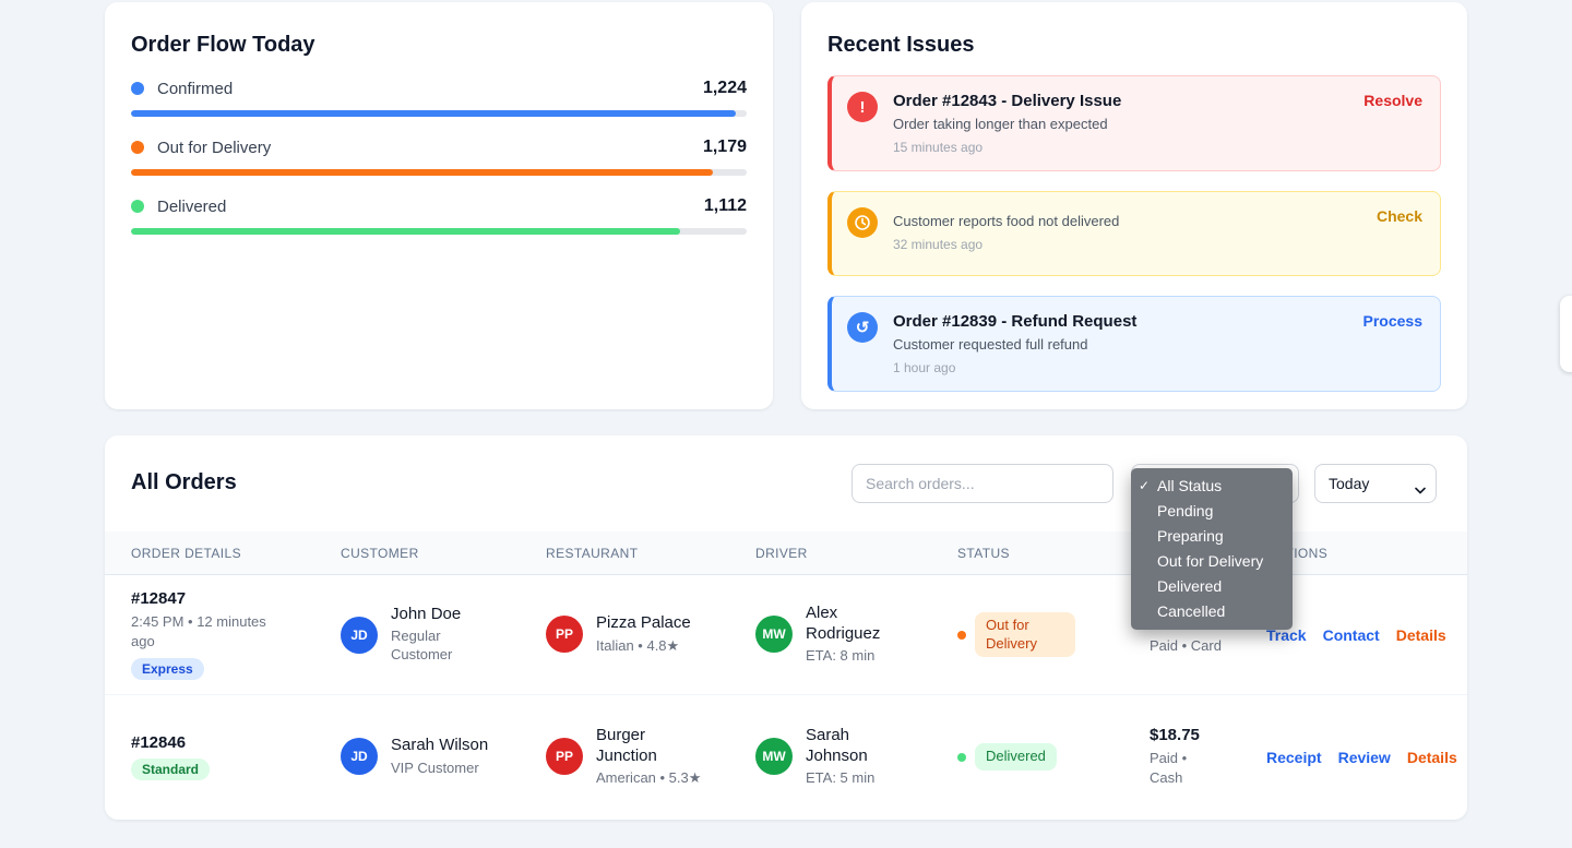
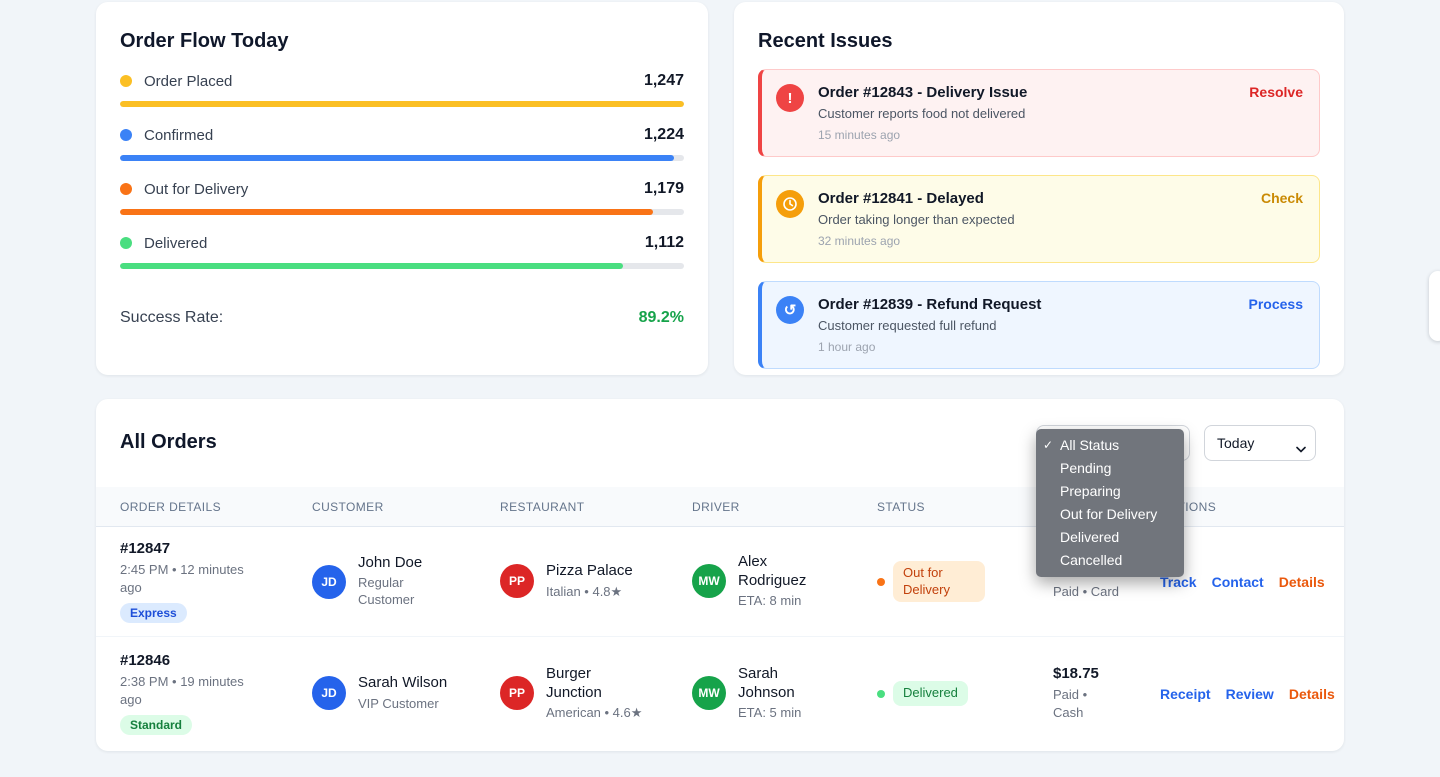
  Order Flow Today
+ Order Placed
+ 1,247
  Confirmed
  1,224
  Out for Delivery
  1,179
  Delivered
  1,112
+ Success Rate:
+ 89.2%
  Recent Issues
  !
  Order #12843 - Delivery Issue
- Order taking longer than expected
+ Customer reports food not delivered
  15 minutes ago
  Resolve
+ Order #12841 - Delayed
- Customer reports food not delivered
+ Order taking longer than expected
  32 minutes ago
  Check
  ↺
  Order #12839 - Refund Request
  Customer requested full refund
  1 hour ago
  Process
  All Orders
- Search orders...
  Today
  ORDER DETAILS
  CUSTOMER
  RESTAURANT
  DRIVER
  STATUS
  #12847
  2:45 PM • 12 minutes ago
  Express
  JD
  John Doe
  Regular Customer
  PP
  Pizza Palace
  Italian • 4.8★
  MW
  Alex Rodriguez
  ETA: 8 min
  Out for Delivery
  Paid • Card
  Track
  Contact
  Details
  #12846
+ 2:38 PM • 19 minutes ago
  Standard
  JD
  Sarah Wilson
  VIP Customer
  PP
  Burger Junction
- American • 5.3★
+ American • 4.6★
  MW
  Sarah Johnson
  ETA: 5 min
  Delivered
  $18.75
  Paid • Cash
  Receipt
  Review
  Details
  ✓
  All Status
  Pending
  Preparing
  Out for Delivery
  Delivered
  Cancelled
